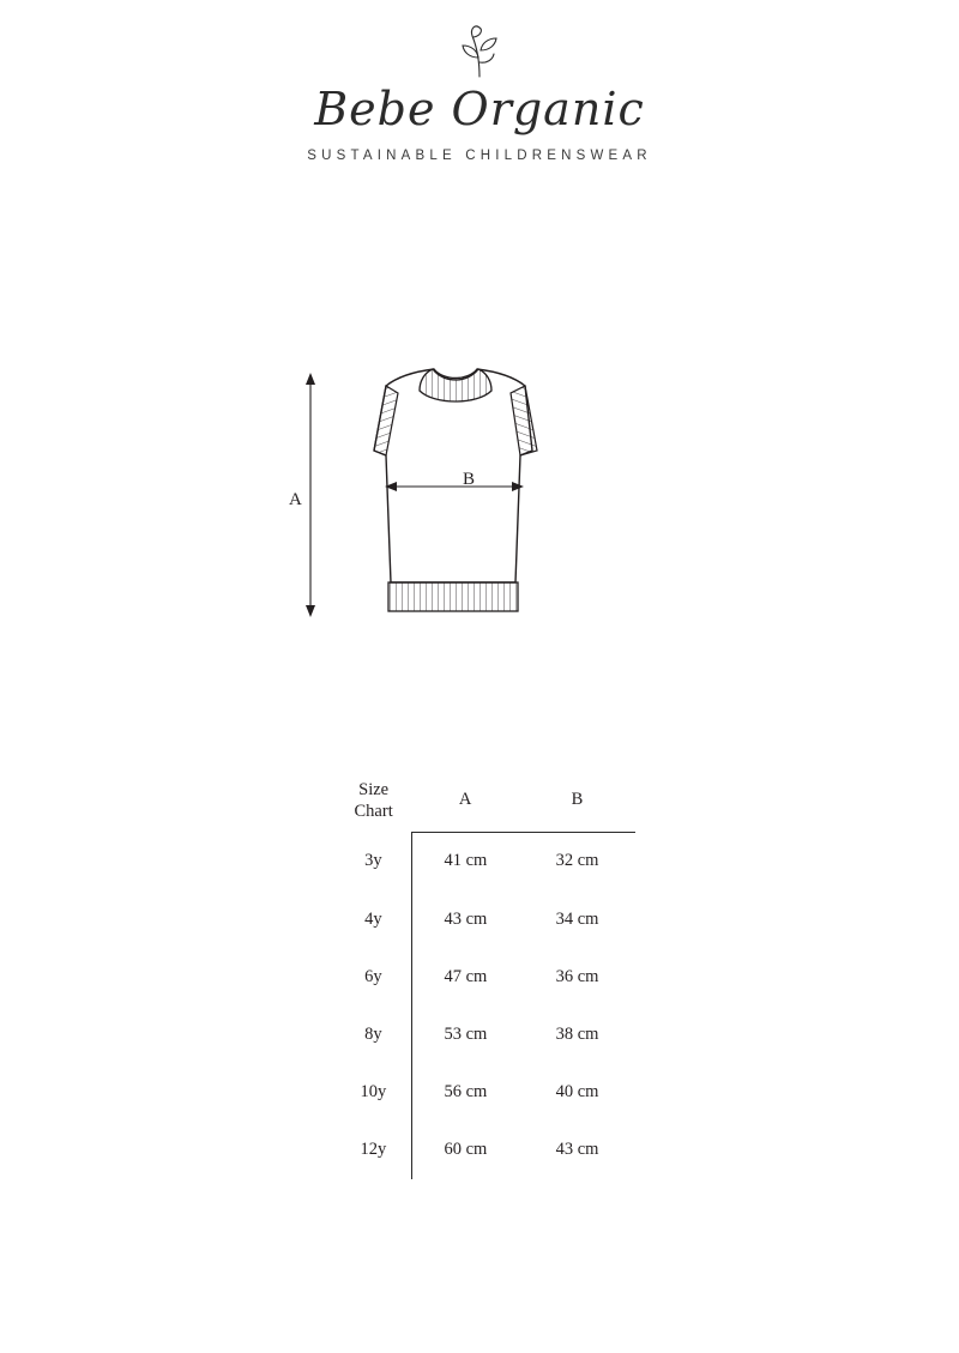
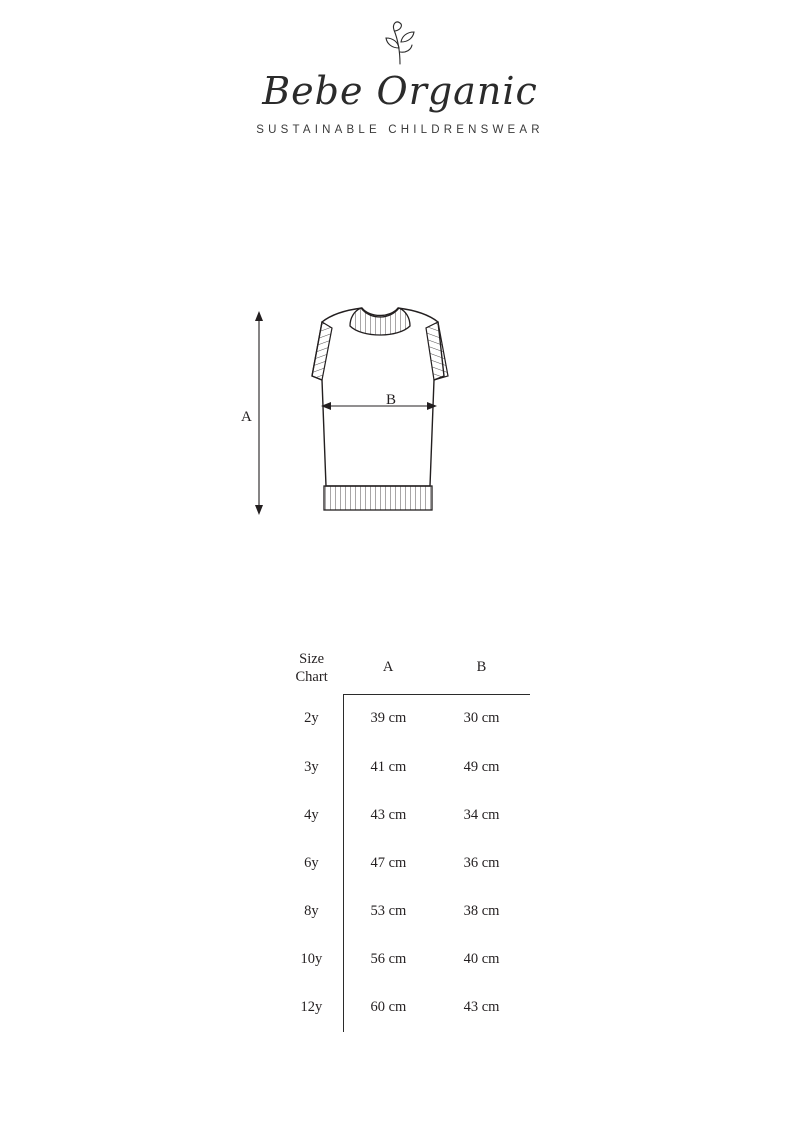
  Bebe Organic
  SUSTAINABLE CHILDRENSWEAR
  A
  B
  Size Chart	A	B
+ 2y	39 cm	30 cm
- 3y	41 cm	32 cm
+ 3y	41 cm	49 cm
  4y	43 cm	34 cm
  6y	47 cm	36 cm
  8y	53 cm	38 cm
  10y	56 cm	40 cm
  12y	60 cm	43 cm
